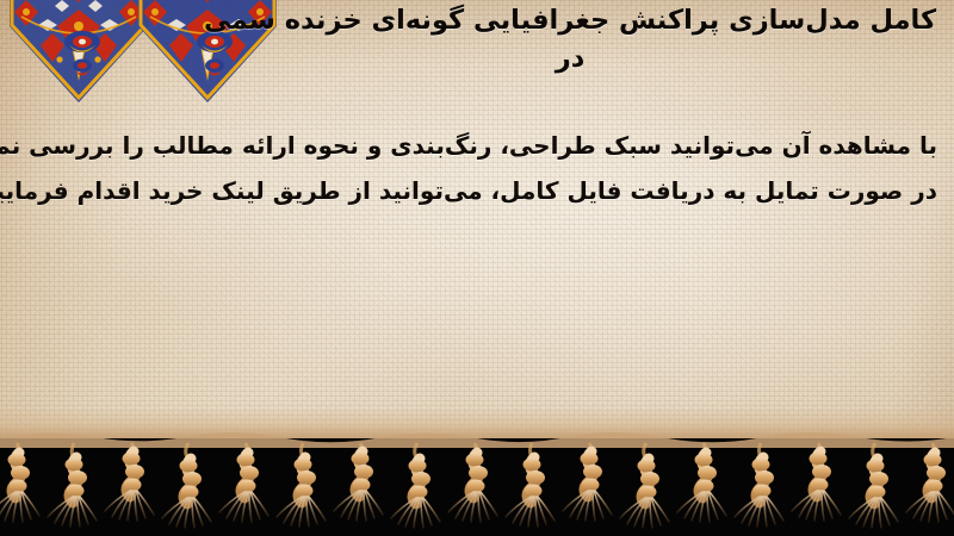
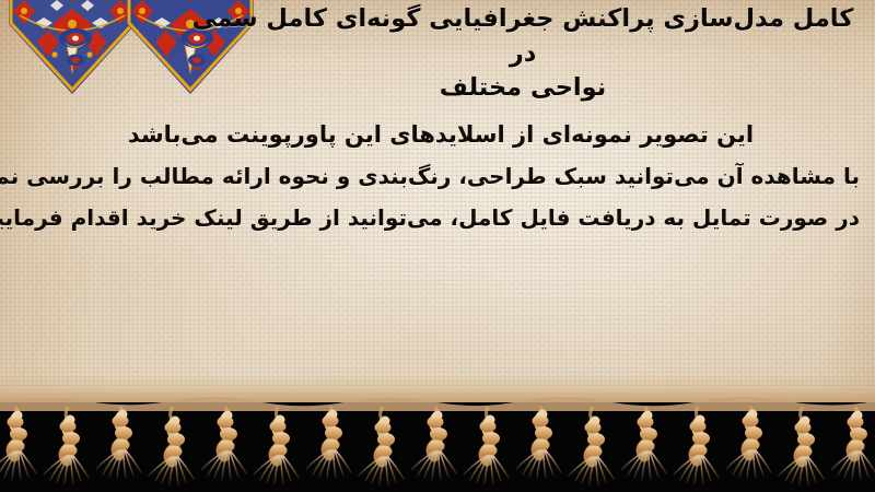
- کامل مدل‌سازی پراکنش جغرافیایی گونه‌ای خزنده سمی در
+ کامل مدل‌سازی پراکنش جغرافیایی گونه‌ای کامل سمی در
+ نواحی مختلف
+ این تصویر نمونه‌ای از اسلایدهای این پاورپوینت می‌باشد
  با مشاهده آن می‌توانید سبک طراحی، رنگ‌بندی و نحوه ارائه مطالب را بررسی نم
  در صورت تمایل به دریافت فایل کامل، می‌توانید از طریق لینک خرید اقدام فرمایی
